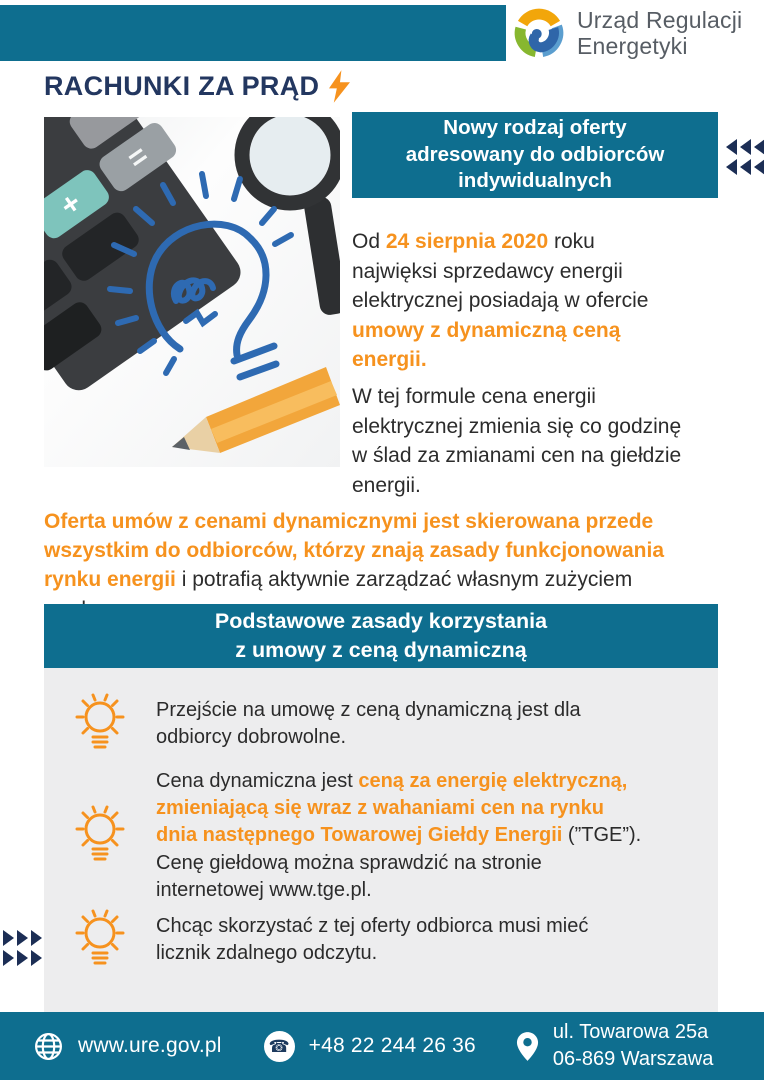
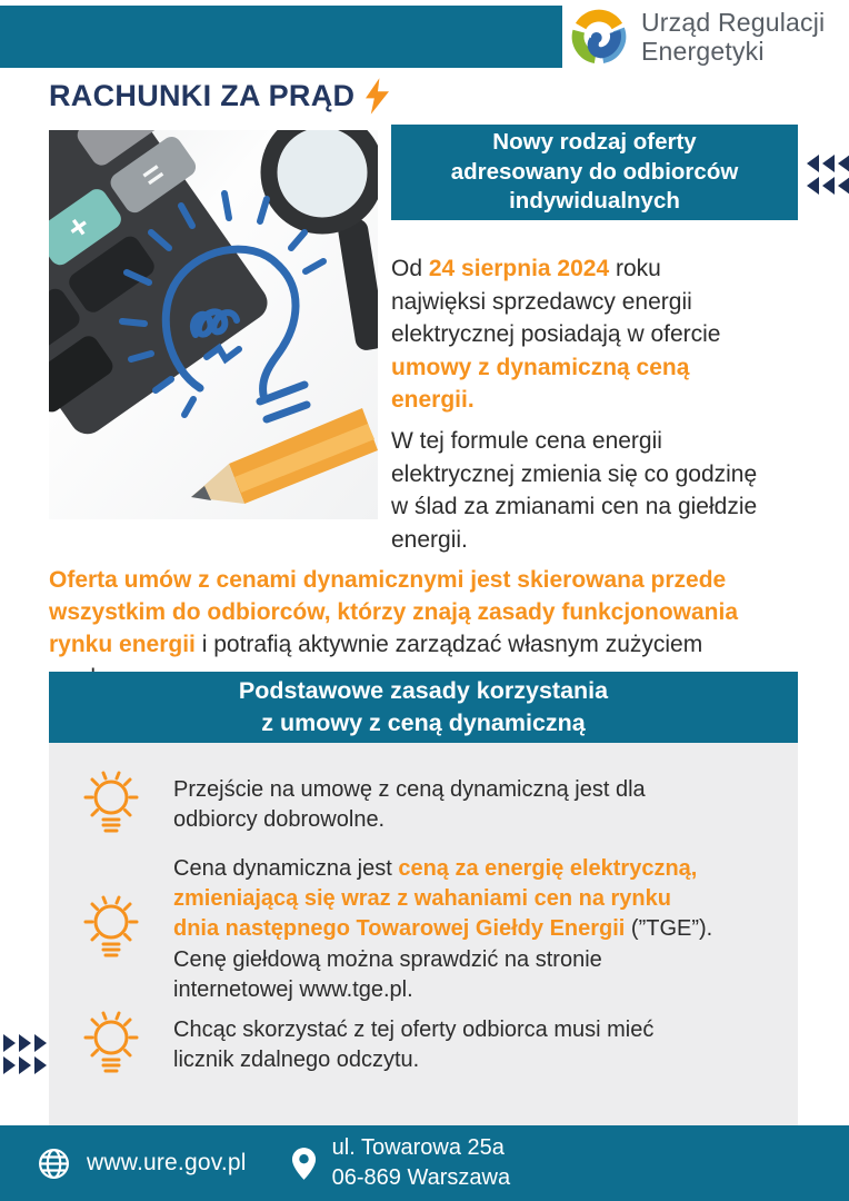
  Urząd Regulacji
  Energetyki
  RACHUNKI ZA PRĄD
  Nowy rodzaj oferty
  adresowany do odbiorców
  indywidualnych
- Od 24 sierpnia 2020 roku
+ Od 24 sierpnia 2024 roku
  najwięksi sprzedawcy energii
  elektrycznej posiadają w ofercie
  umowy z dynamiczną ceną
  energii.
  W tej formule cena energii
  elektrycznej zmienia się co godzinę
  w ślad za zmianami cen na giełdzie
  energii.
  Oferta umów z cenami dynamicznymi jest skierowana przede
  wszystkim do odbiorców, którzy znają zasady funkcjonowania
  rynku energii i potrafią aktywnie zarządzać własnym zużyciem
  Podstawowe zasady korzystania
  z umowy z ceną dynamiczną
  Przejście na umowę z ceną dynamiczną jest dla
  odbiorcy dobrowolne.
  Cena dynamiczna jest ceną za energię elektryczną,
  zmieniającą się wraz z wahaniami cen na rynku
  dnia następnego Towarowej Giełdy Energii (”TGE”).
  Cenę giełdową można sprawdzić na stronie
  internetowej www.tge.pl.
  Chcąc skorzystać z tej oferty odbiorca musi mieć
  licznik zdalnego odczytu.
  www.ure.gov.pl
- ☎
- +48 22 244 26 36
  ul. Towarowa 25a
  06-869 Warszawa
